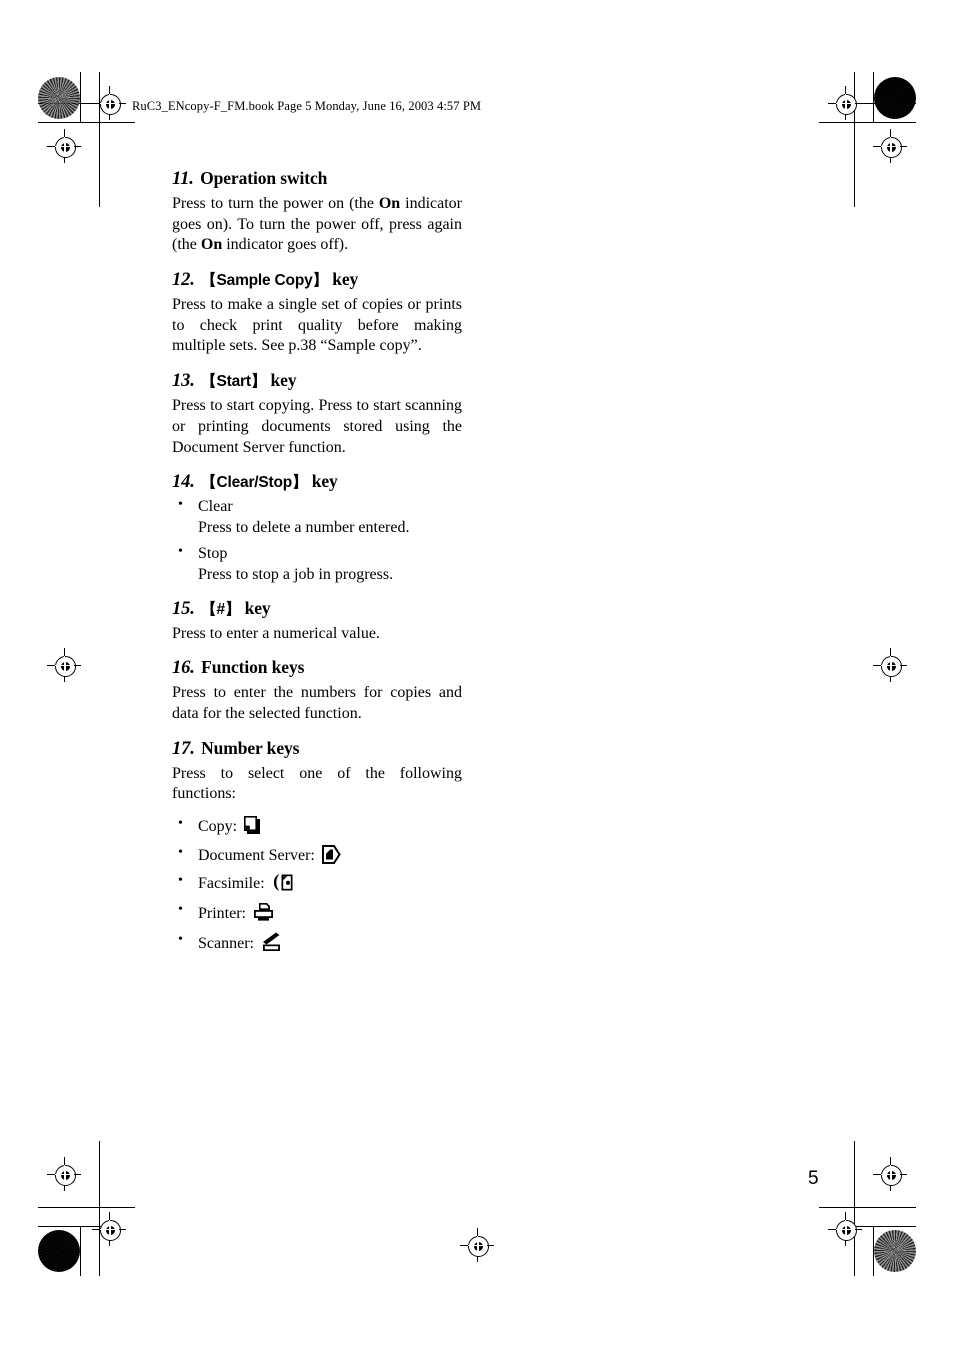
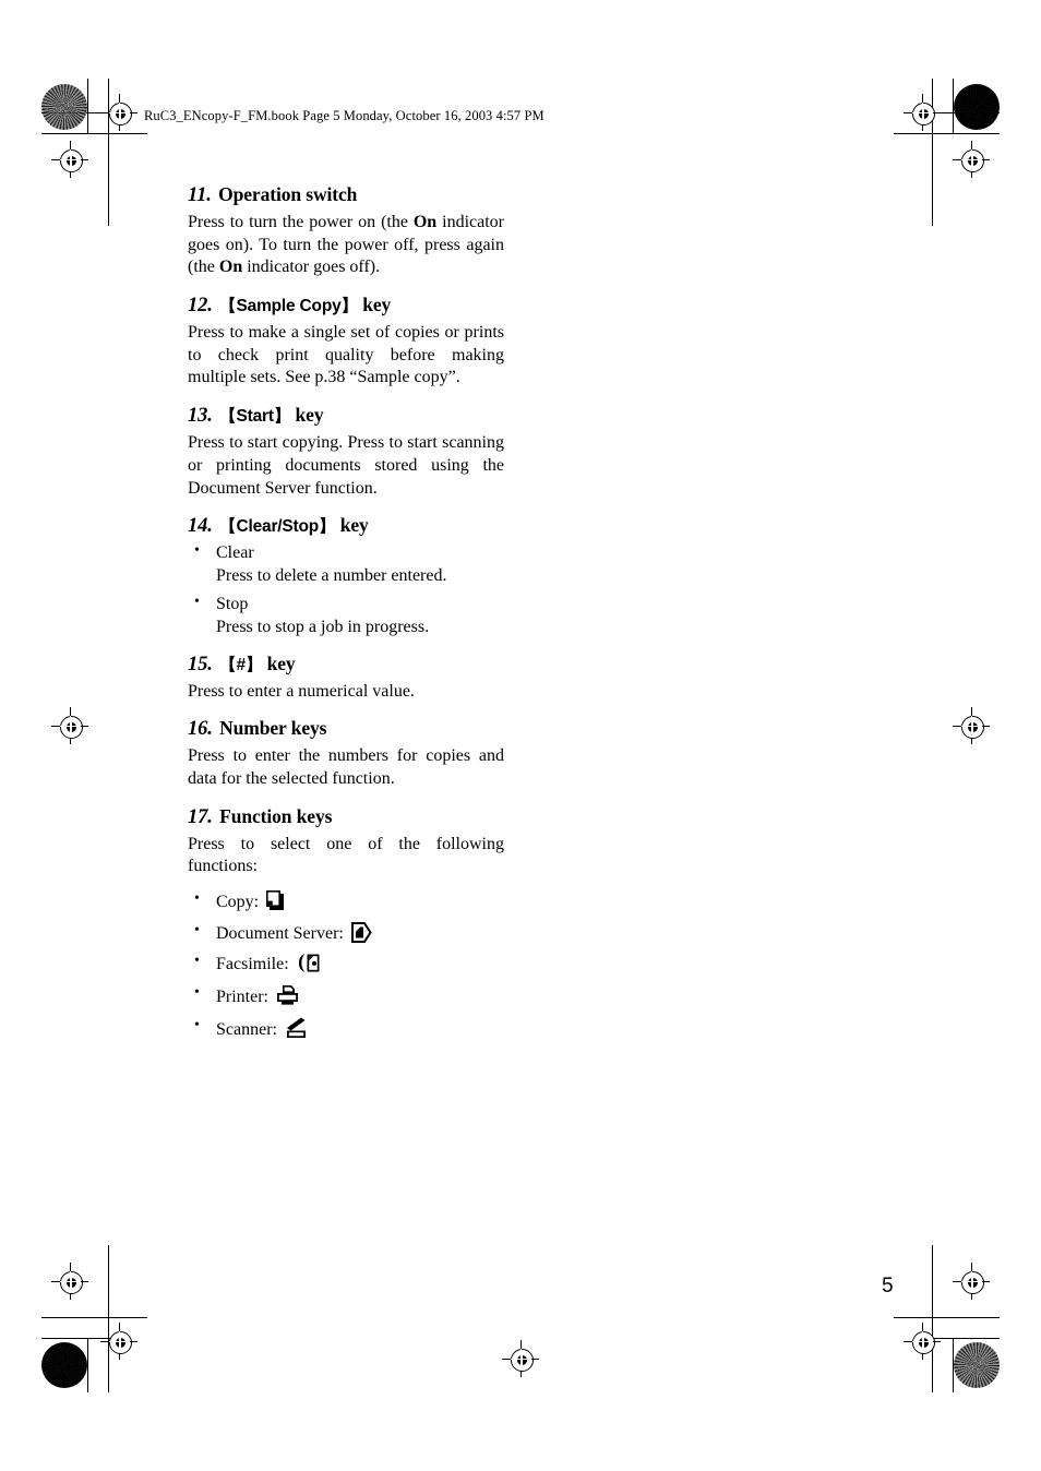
- RuC3_ENcopy-F_FM.book Page 5 Monday, June 16, 2003 4:57 PM
+ RuC3_ENcopy-F_FM.book Page 5 Monday, October 16, 2003 4:57 PM
  11. Operation switch
  Press to turn the power on (the On indicator goes on). To turn the power off, press again (the On indicator goes off).
  12. 【Sample Copy】 key
  Press to make a single set of copies or prints to check print quality before making multiple sets. See p.38 “Sample copy”.
  13. 【Start】 key
  Press to start copying. Press to start scanning or printing documents stored using the Document Server function.
  14. 【Clear/Stop】 key
  Clear
  Press to delete a number entered.
  Stop
  Press to stop a job in progress.
  15. 【#】 key
  Press to enter a numerical value.
- 16. Function keys
+ 16. Number keys
  Press to enter the numbers for copies and data for the selected function.
- 17. Number keys
+ 17. Function keys
  Press to select one of the following functions:
  Copy:
  Document Server:
  Facsimile:
  Printer:
  Scanner:
  5
